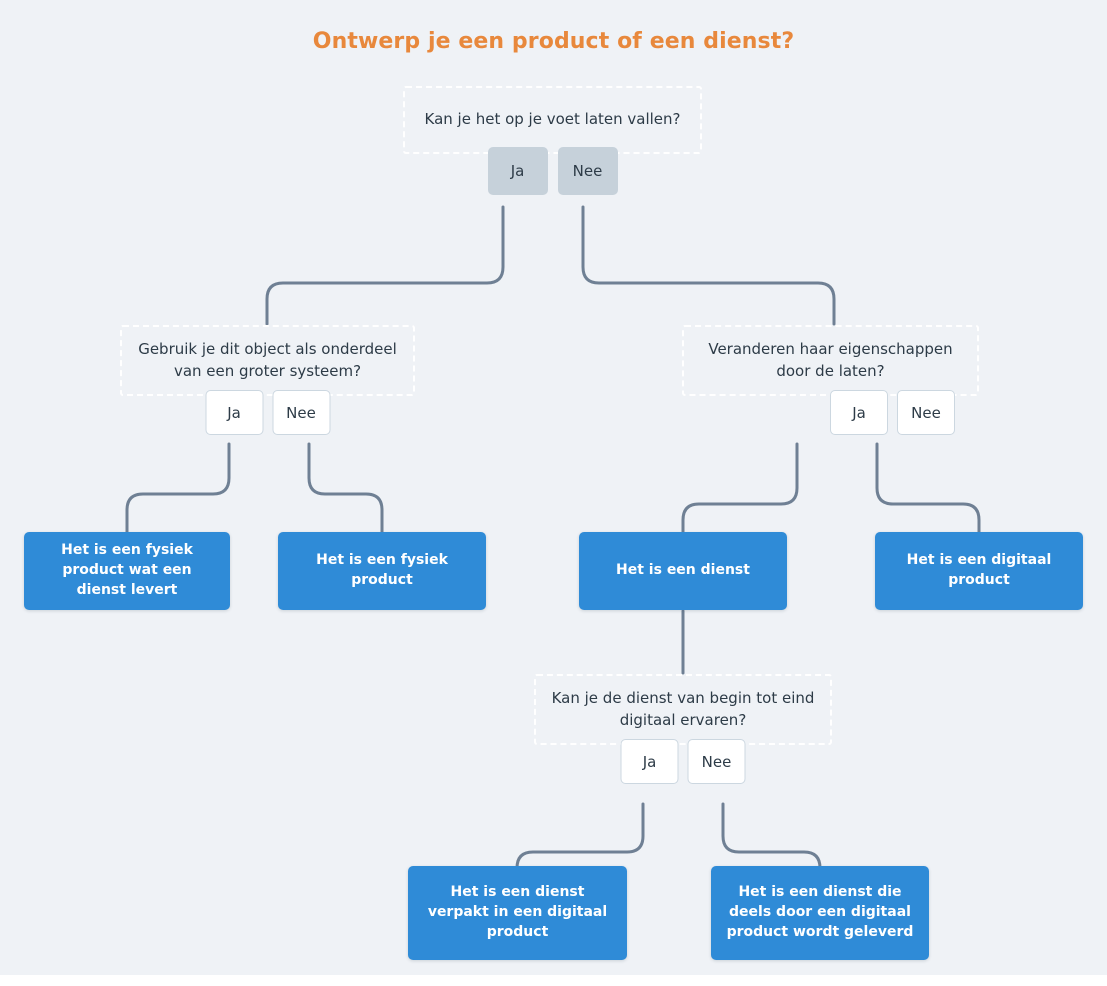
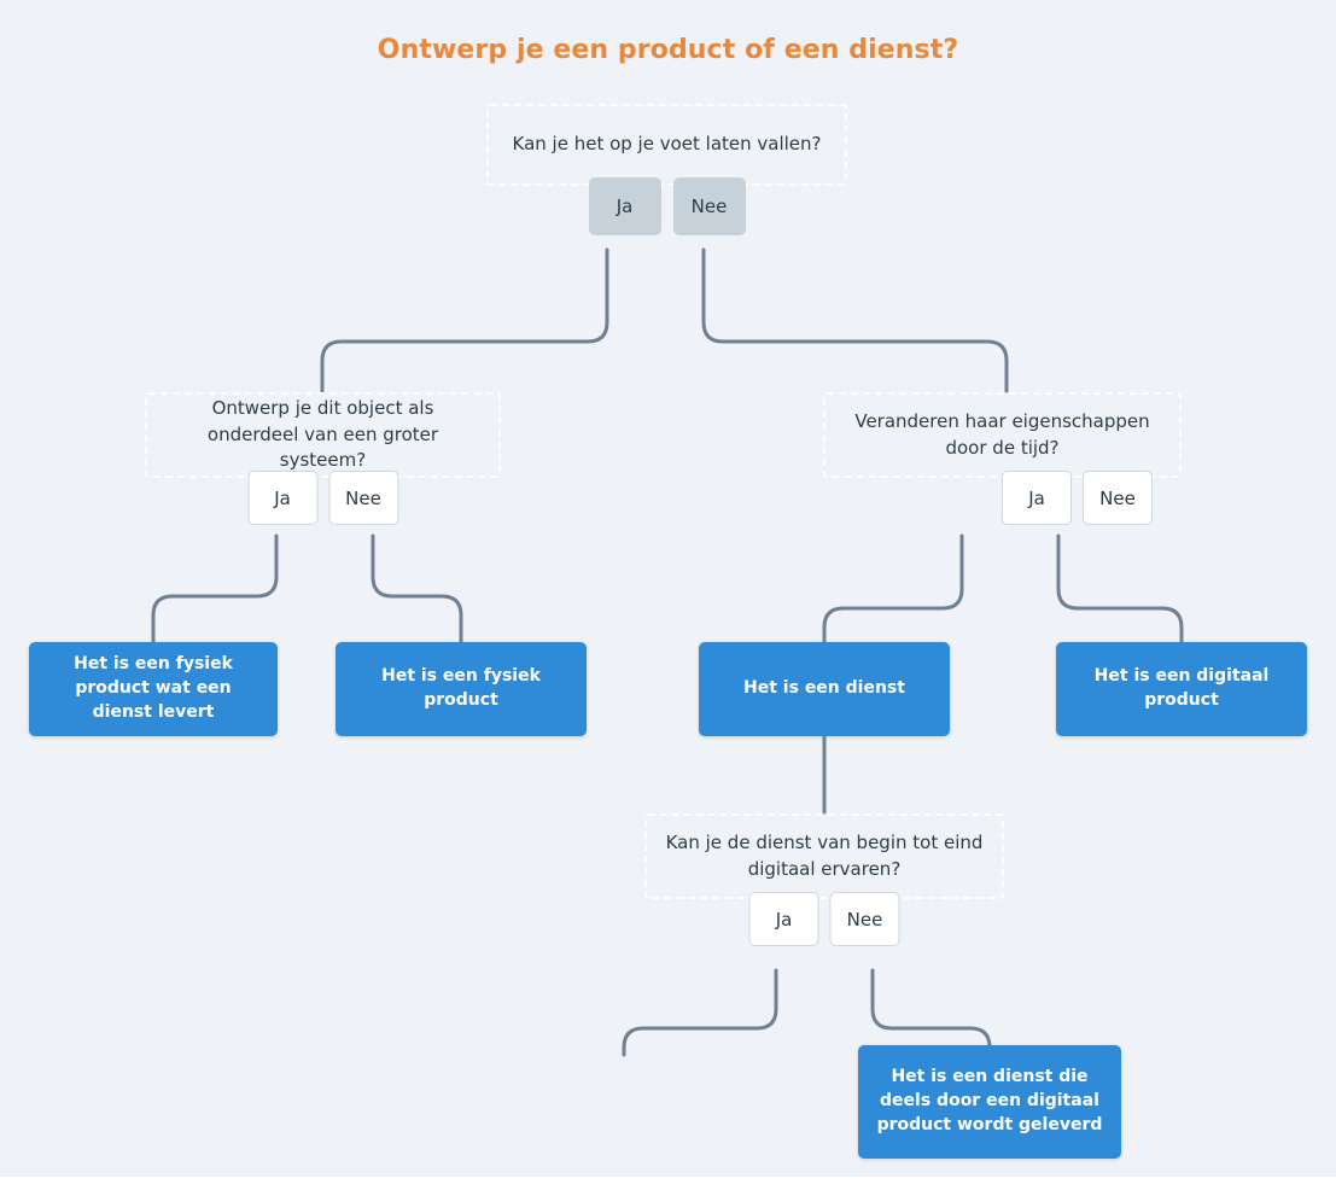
  Ontwerp je een product of een dienst?
  Kan je het op je voet laten vallen?
  Ja
  Nee
- Gebruik je dit object als onderdeel van een groter systeem?
+ Ontwerp je dit object als onderdeel van een groter systeem?
  Ja
  Nee
- Veranderen haar eigenschappen door de laten?
+ Veranderen haar eigenschappen door de tijd?
  Ja
  Nee
  Kan je de dienst van begin tot eind digitaal ervaren?
  Ja
  Nee
  Het is een fysiek product wat een dienst levert
  Het is een fysiek product
  Het is een dienst
  Het is een digitaal product
- Het is een dienst verpakt in een digitaal product
  Het is een dienst die deels door een digitaal product wordt geleverd
